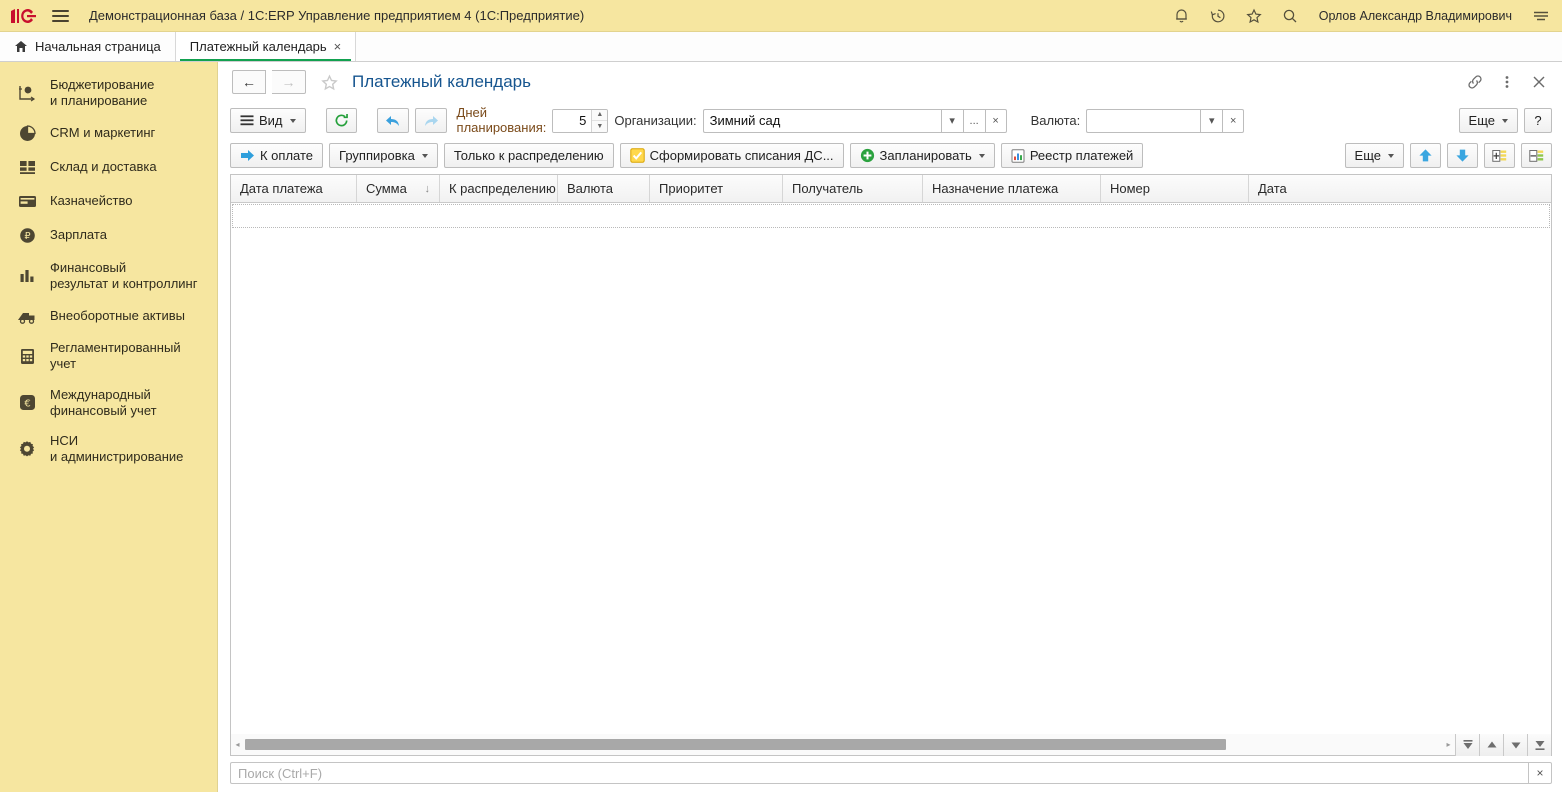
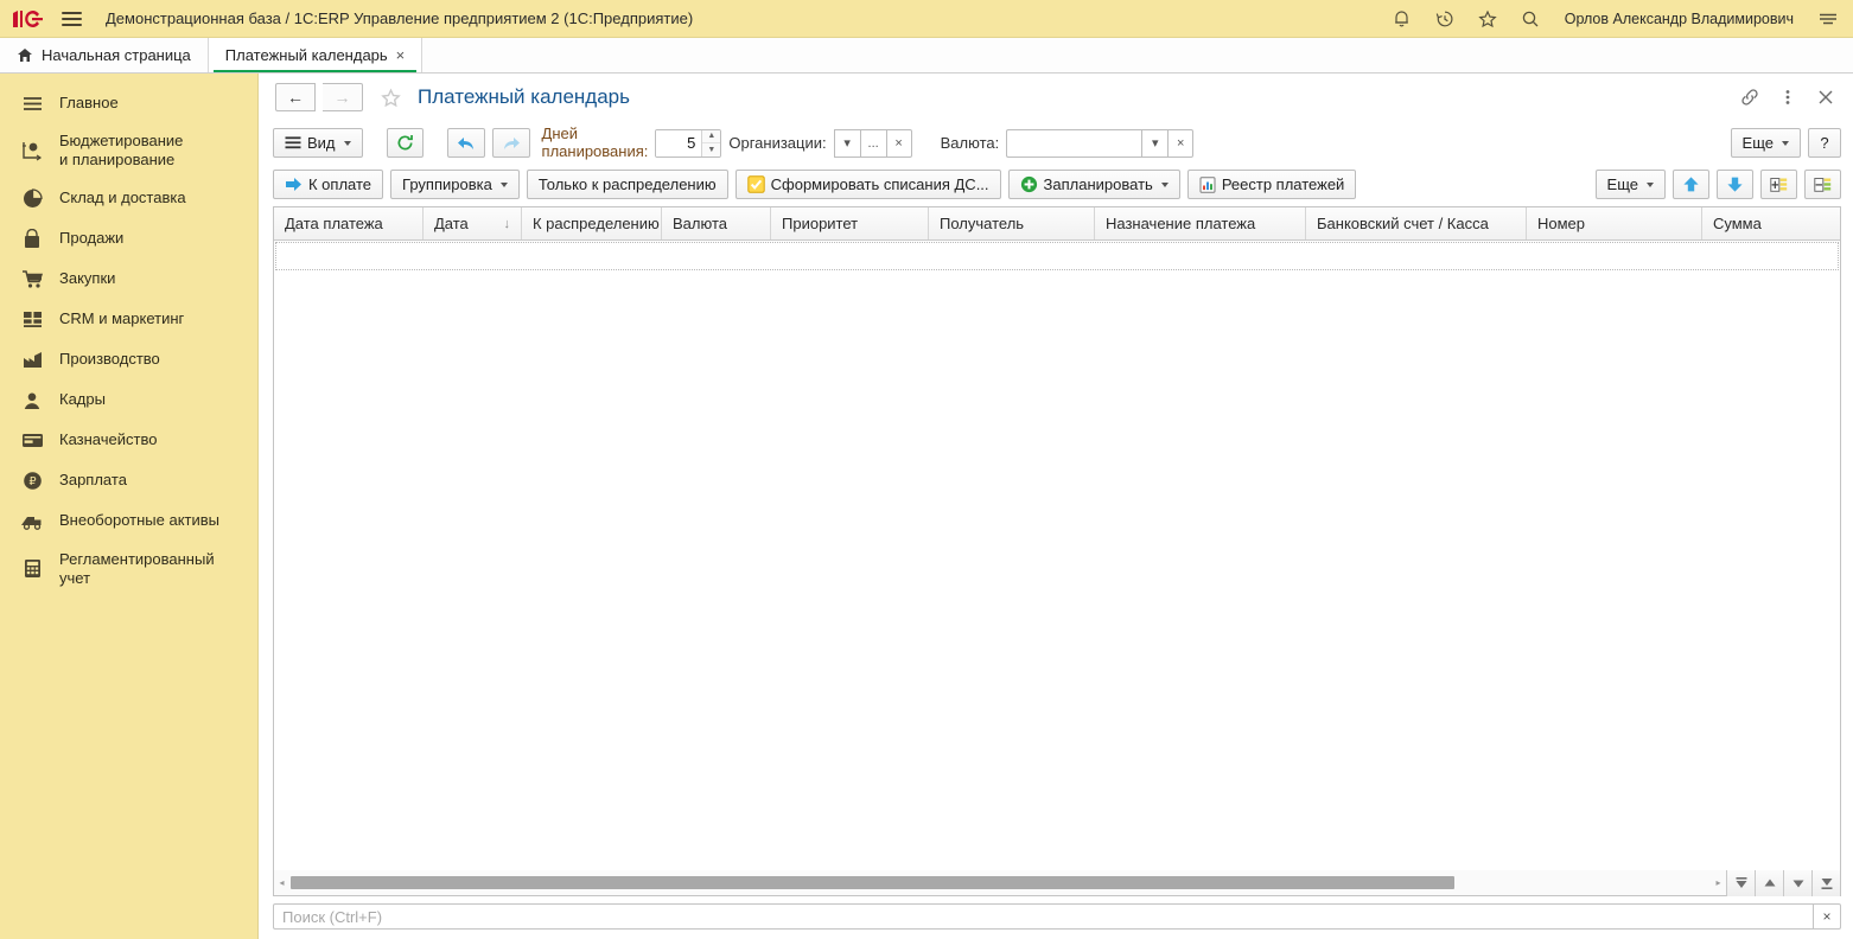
- Демонстрационная база / 1С:ERP Управление предприятием 4 (1С:Предприятие)
+ Демонстрационная база / 1С:ERP Управление предприятием 2 (1С:Предприятие)
  Орлов Александр Владимирович
  Начальная страница
  Платежный календарь
  ×
+ Главное
  Бюджетирование
  и планирование
- CRM и маркетинг
+ Склад и доставка
+ Продажи
+ Закупки
- Склад и доставка
+ CRM и маркетинг
+ Производство
+ Кадры
  Казначейство
  ₽
  Зарплата
- Финансовый
- результат и контроллинг
  Внеоборотные активы
  Регламентированный
  учет
- €
- Международный
- финансовый учет
- НСИ
- и администрирование
  ←
  →
  Платежный календарь
  Вид
  Дней
  планирования:
  5
  Организации:
- Зимний сад
  ▾
  ...
  ×
  Валюта:
  ▾
  ×
  Еще
  ?
  К оплате
  Группировка
  Только к распределению
  Сформировать списания ДС...
  Запланировать
  Реестр платежей
  Еще
  Дата платежа
- Сумма
+ Дата
  ↓
  К распределению
  Валюта
  Приоритет
  Получатель
  Назначение платежа
+ Банковский счет / Касса
  Номер
- Дата
+ Сумма
  ◂
  ▸
  Поиск (Ctrl+F)
  ×
